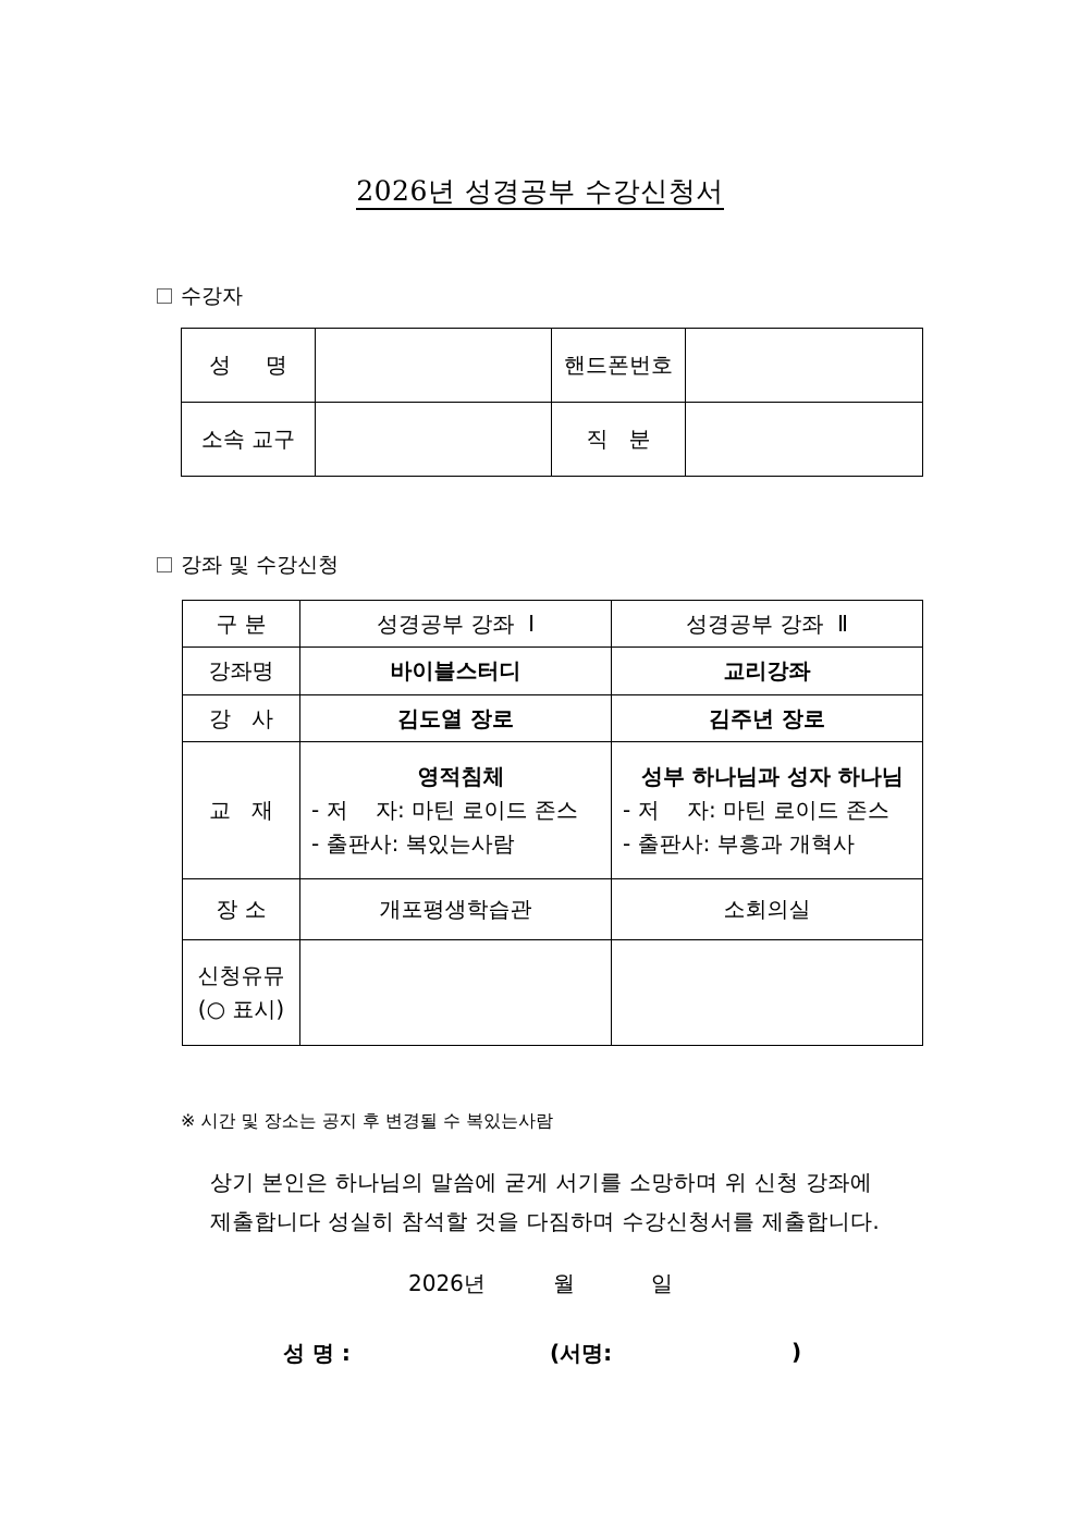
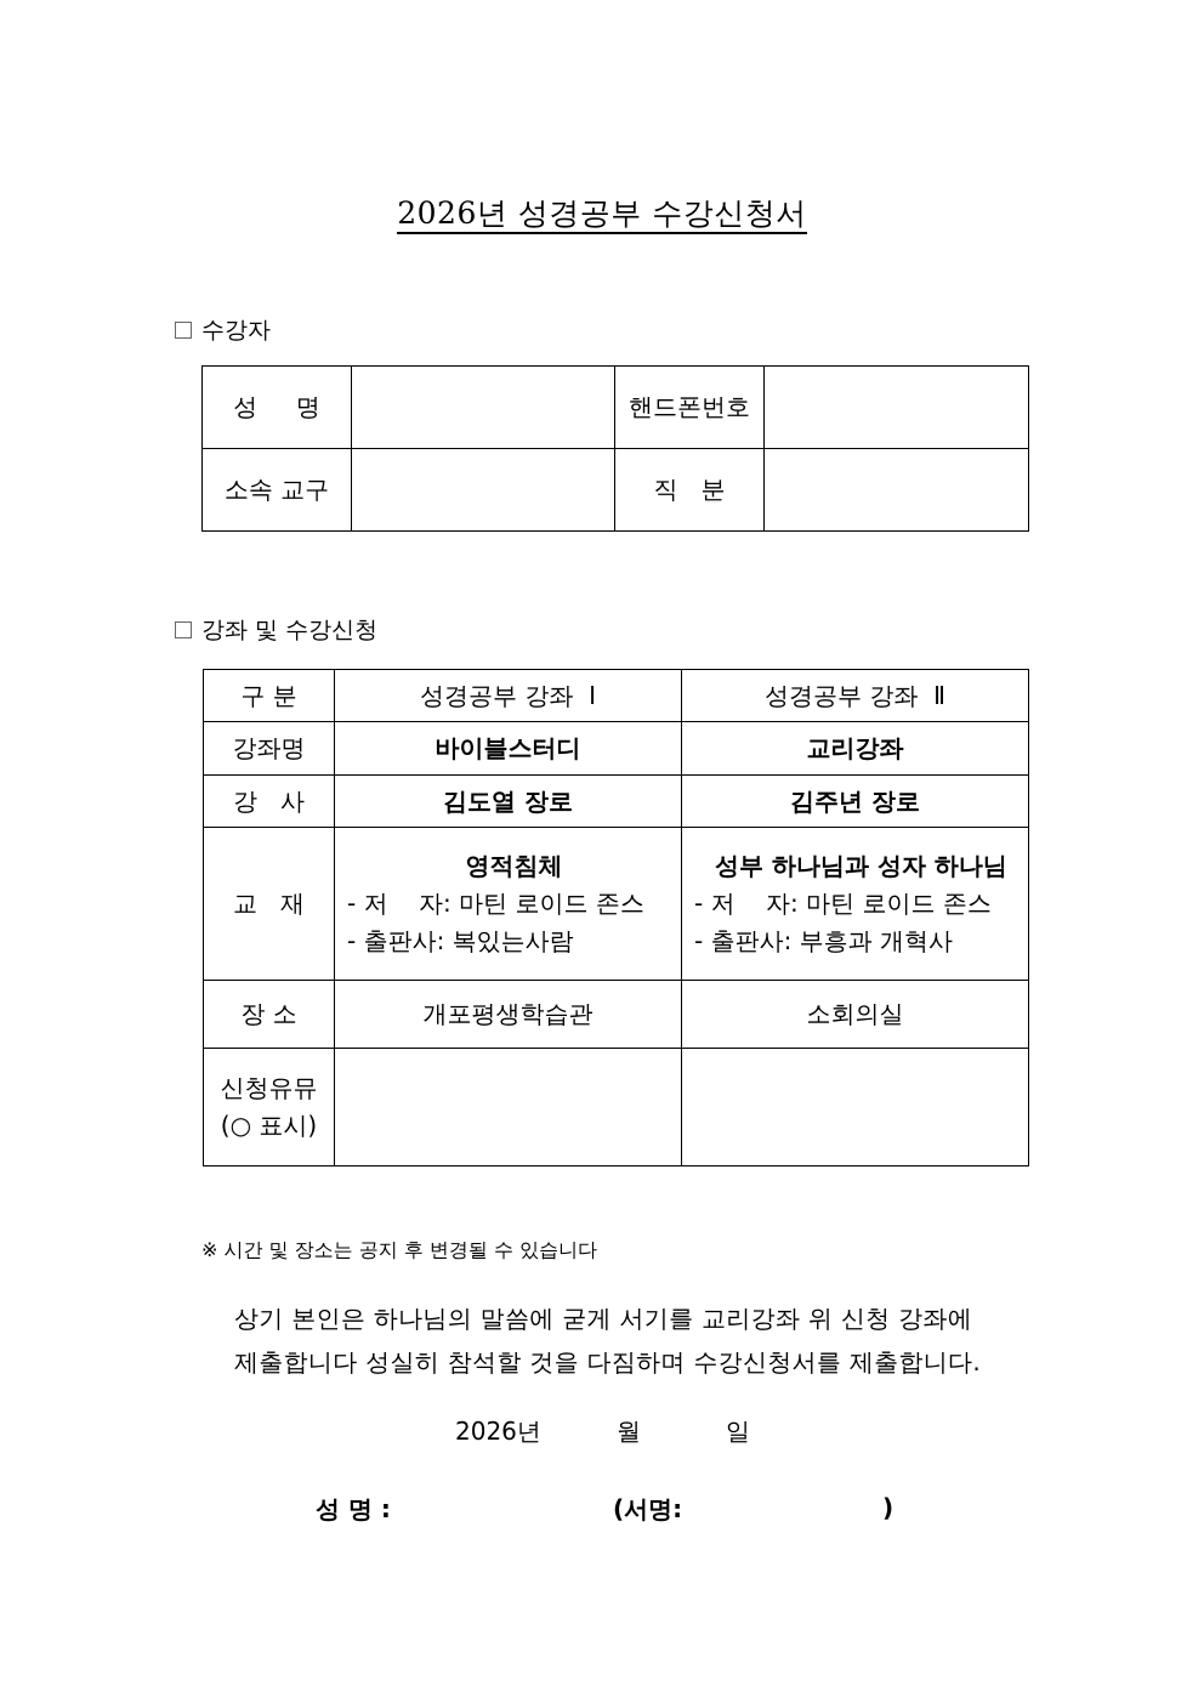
  2026년 성경공부 수강신청서
  수강자
  성 명		핸드폰번호
  소속 교구		직 분
  강좌 및 수강신청
  구 분	성경공부 강좌 Ⅰ	성경공부 강좌 Ⅱ
  강좌명	바이블스터디	교리강좌
  강 사	김도열 장로	김주년 장로
  교 재	영적침체 - 저 자: 마틴 로이드 존스 - 출판사: 복있는사람	성부 하나님과 성자 하나님 - 저 자: 마틴 로이드 존스 - 출판사: 부흥과 개혁사
  장 소	개포평생학습관	소회의실
  신청유뮤 (○ 표시)
- ※ 시간 및 장소는 공지 후 변경될 수 복있는사람
+ ※ 시간 및 장소는 공지 후 변경될 수 있습니다
- 상기 본인은 하나님의 말씀에 굳게 서기를 소망하며 위 신청 강좌에
+ 상기 본인은 하나님의 말씀에 굳게 서기를 교리강좌 위 신청 강좌에
  제출합니다 성실히 참석할 것을 다짐하며 수강신청서를 제출합니다.
  2026년
  월
  일
  성 명 :
  (서명:
  )
